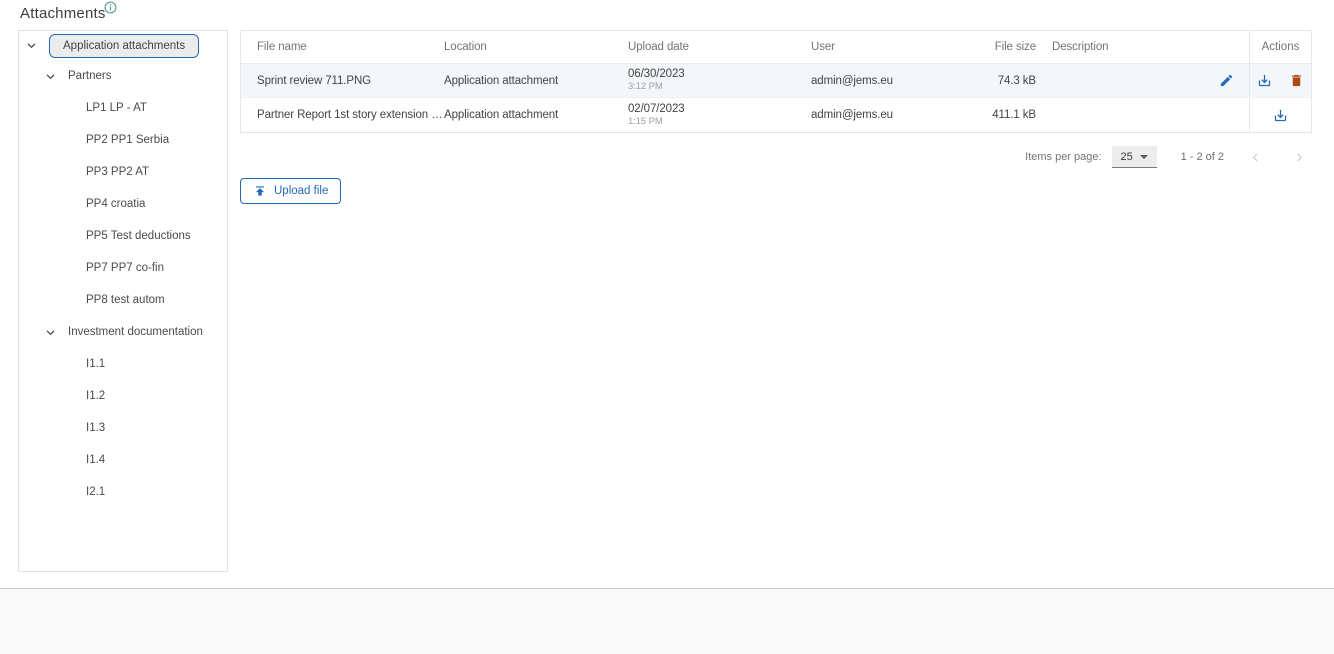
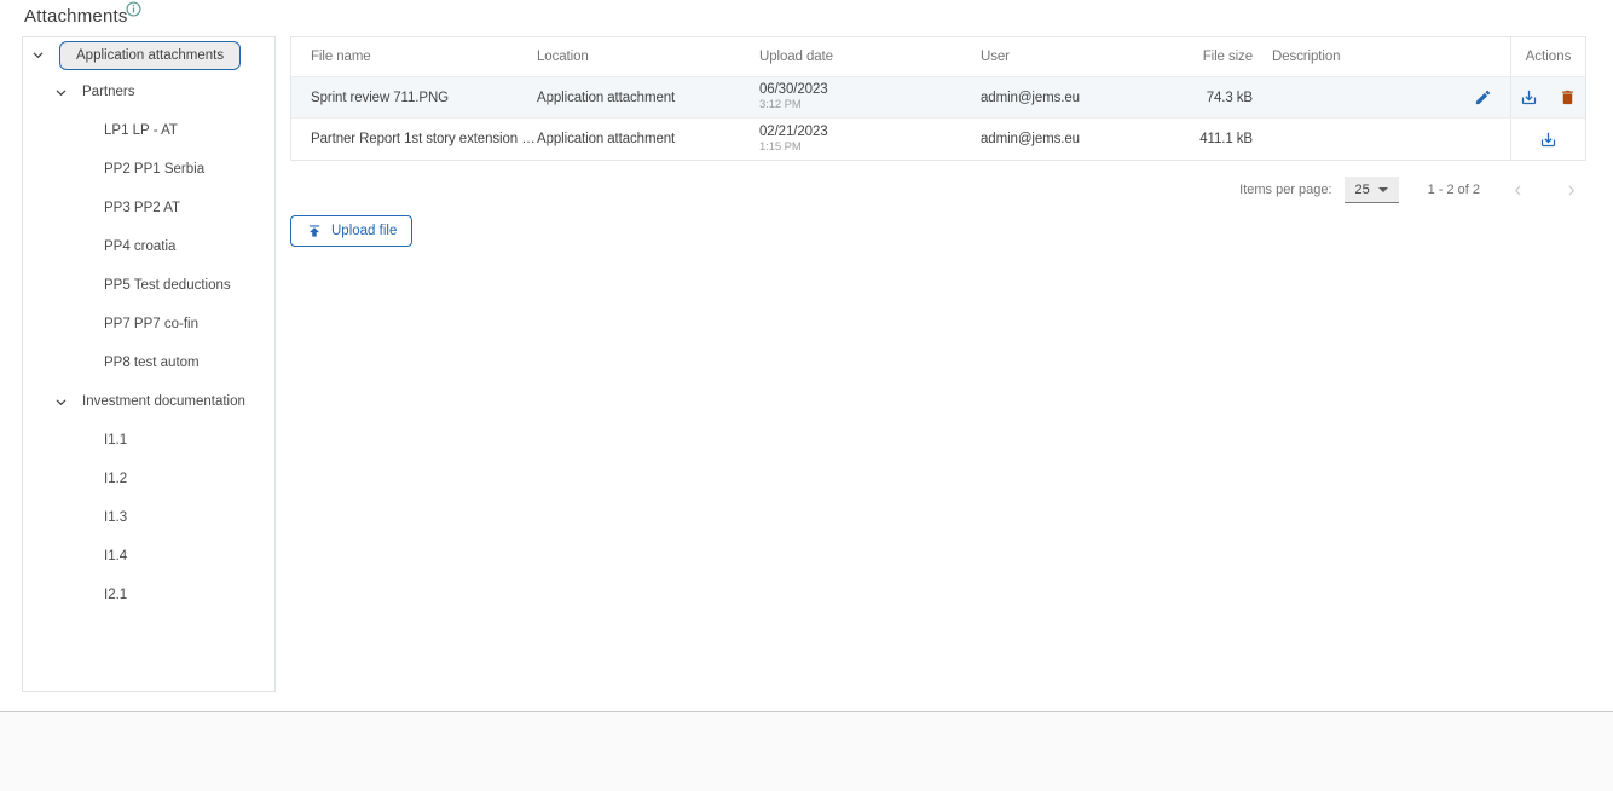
  Attachments
  Application attachments
  Partners
  LP1 LP - AT
  PP2 PP1 Serbia
  PP3 PP2 AT
  PP4 croatia
  PP5 Test deductions
  PP7 PP7 co-fin
  PP8 test autom
  Investment documentation
  I1.1
  I1.2
  I1.3
  I1.4
  I2.1
  File name
  Location
  Upload date
  User
  File size
  Description
  Actions
  Sprint review 711.PNG
  Application attachment
  06/30/2023
  3:12 PM
  admin@jems.eu
  74.3 kB
  Partner Report 1st story extension –
  Application attachment
- 02/07/2023
+ 02/21/2023
  1:15 PM
  admin@jems.eu
  411.1 kB
  Items per page:
  25
  1 - 2 of 2
  Upload file
